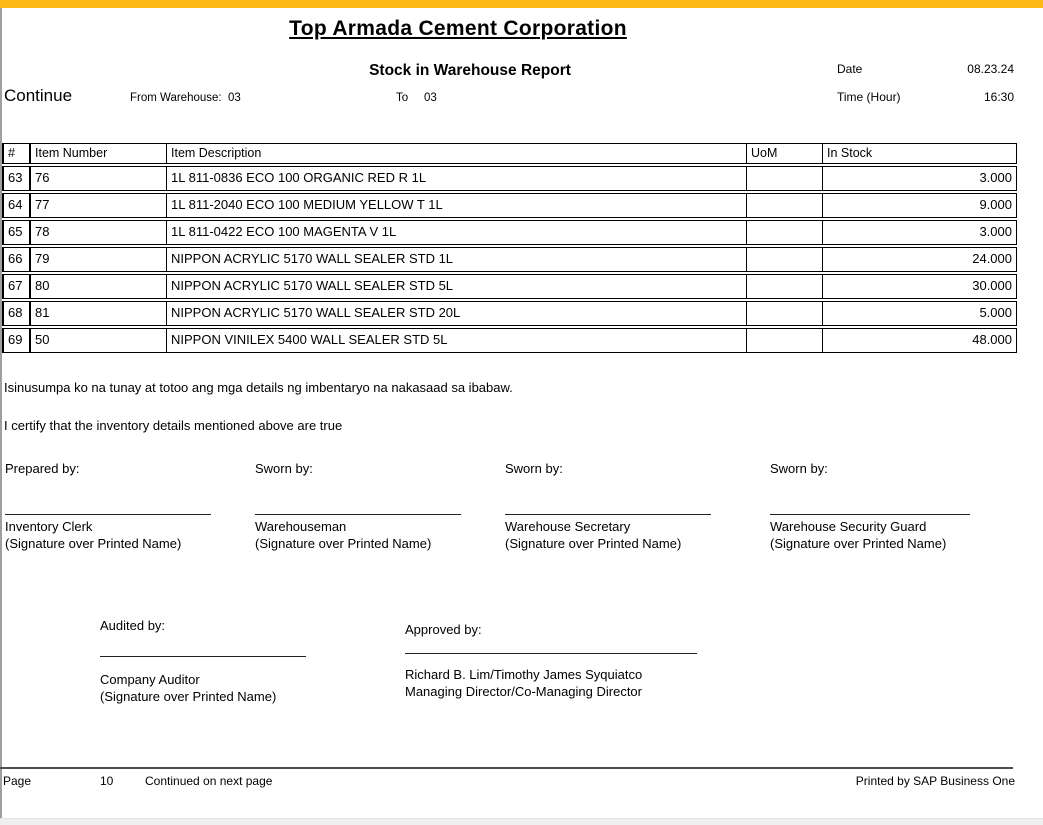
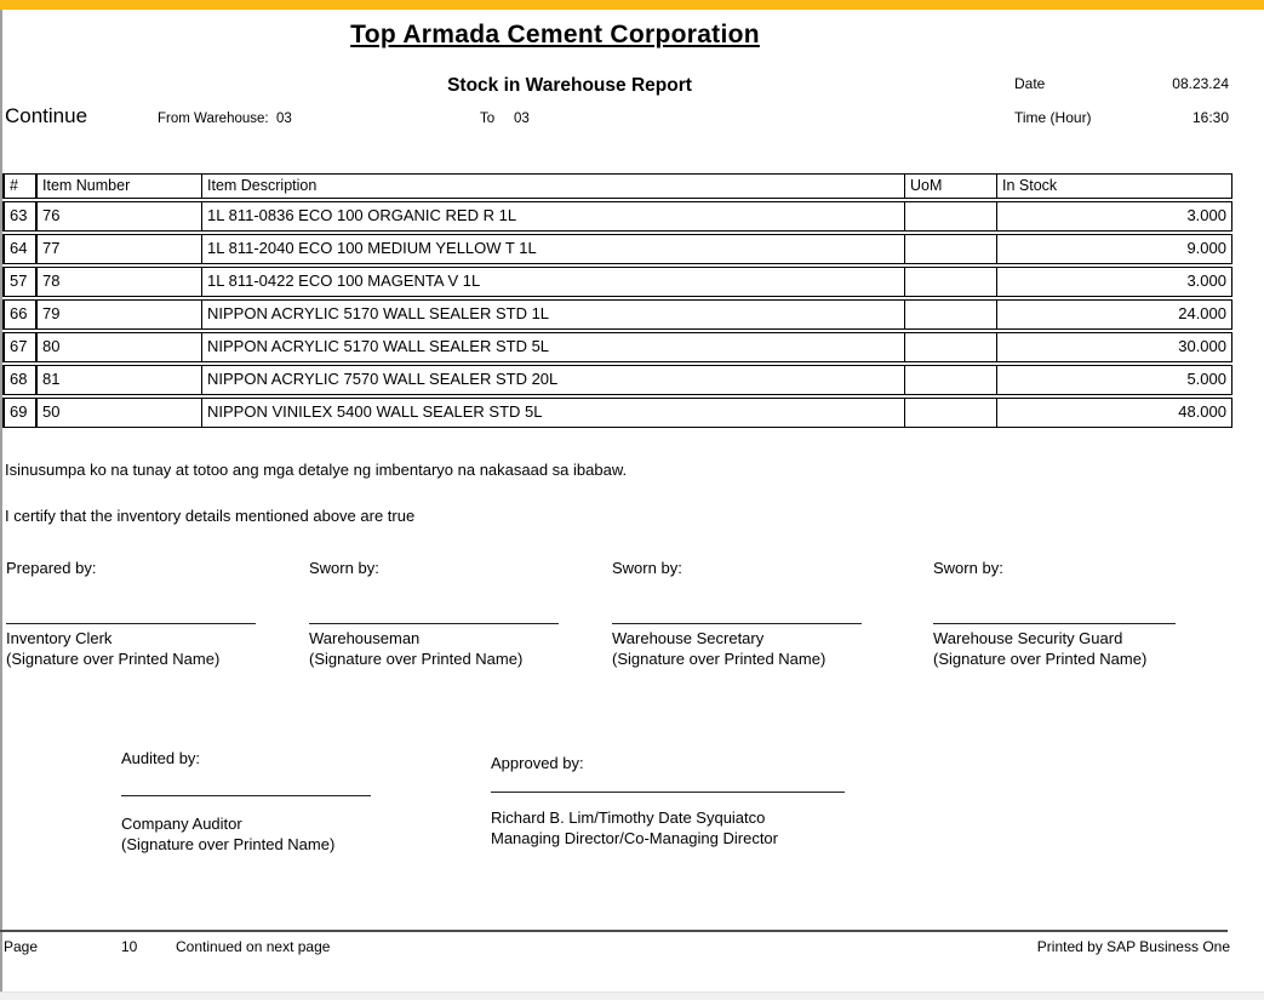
  Top Armada Cement Corporation
  Stock in Warehouse Report
  Date
  08.23.24
  Time (Hour)
  16:30
  Continue
  From Warehouse:
  03
  To
  03
  #
  Item Number
  Item Description
  UoM
  In Stock
  63
  76
  1L 811-0836 ECO 100 ORGANIC RED R 1L
  3.000
  64
  77
  1L 811-2040 ECO 100 MEDIUM YELLOW T 1L
  9.000
- 65
+ 57
  78
  1L 811-0422 ECO 100 MAGENTA V 1L
  3.000
  66
  79
  NIPPON ACRYLIC 5170 WALL SEALER STD 1L
  24.000
  67
  80
  NIPPON ACRYLIC 5170 WALL SEALER STD 5L
  30.000
  68
  81
- NIPPON ACRYLIC 5170 WALL SEALER STD 20L
+ NIPPON ACRYLIC 7570 WALL SEALER STD 20L
  5.000
  69
  50
  NIPPON VINILEX 5400 WALL SEALER STD 5L
  48.000
- Isinusumpa ko na tunay at totoo ang mga details ng imbentaryo na nakasaad sa ibabaw.
+ Isinusumpa ko na tunay at totoo ang mga detalye ng imbentaryo na nakasaad sa ibabaw.
  I certify that the inventory details mentioned above are true
  Prepared by:
  Sworn by:
  Sworn by:
  Sworn by:
  Inventory Clerk
  Warehouseman
  Warehouse Secretary
  Warehouse Security Guard
  (Signature over Printed Name)
  (Signature over Printed Name)
  (Signature over Printed Name)
  (Signature over Printed Name)
  Audited by:
  Approved by:
  Company Auditor
  (Signature over Printed Name)
- Richard B. Lim/Timothy James Syquiatco
+ Richard B. Lim/Timothy Date Syquiatco
  Managing Director/Co-Managing Director
  Page
  10
  Continued on next page
  Printed by SAP Business One
